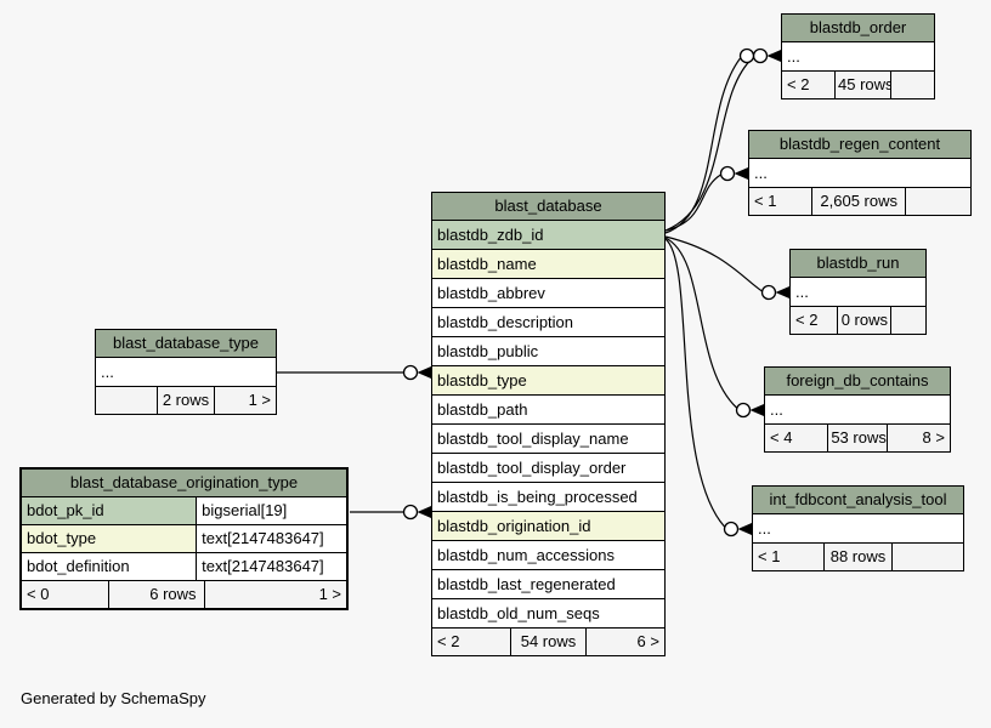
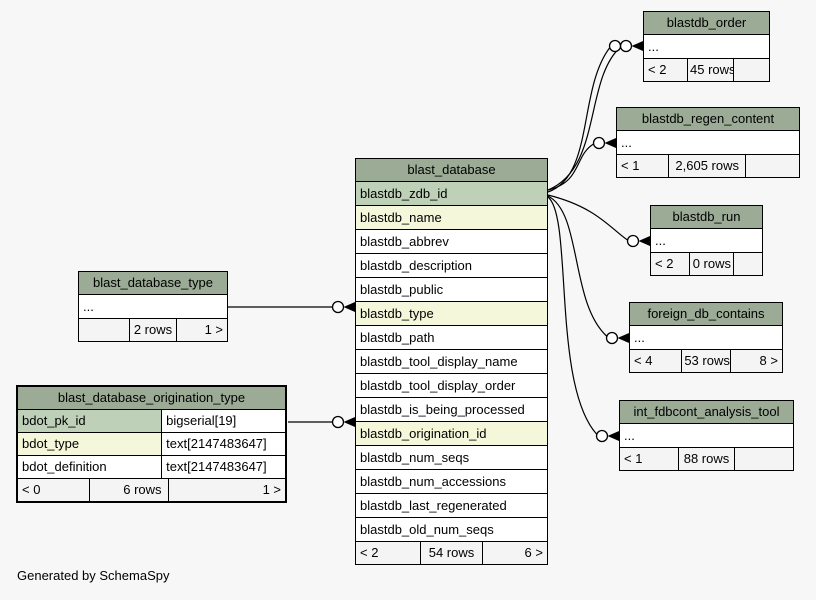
  blast_database
  blastdb_zdb_id
  blastdb_name
  blastdb_abbrev
  blastdb_description
  blastdb_public
  blastdb_type
  blastdb_path
  blastdb_tool_display_name
  blastdb_tool_display_order
  blastdb_is_being_processed
  blastdb_origination_id
+ blastdb_num_seqs
  blastdb_num_accessions
  blastdb_last_regenerated
  blastdb_old_num_seqs
  < 2
  54 rows
  6 >
  blast_database_type
  ...
  2 rows
  1 >
  blast_database_origination_type
  bdot_pk_id
  bigserial[19]
  bdot_type
  text[2147483647]
  bdot_definition
  text[2147483647]
  < 0
  6 rows
  1 >
  blastdb_order
  ...
  < 2
  45 rows
  blastdb_regen_content
  ...
  < 1
  2,605 rows
  blastdb_run
  ...
  < 2
  0 rows
  foreign_db_contains
  ...
  < 4
  53 rows
  8 >
  int_fdbcont_analysis_tool
  ...
  < 1
  88 rows
  Generated by SchemaSpy
